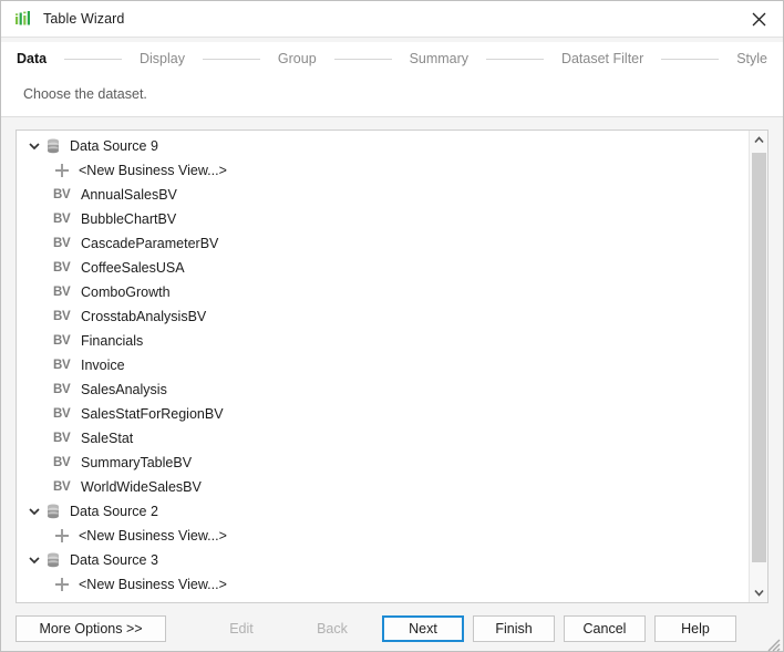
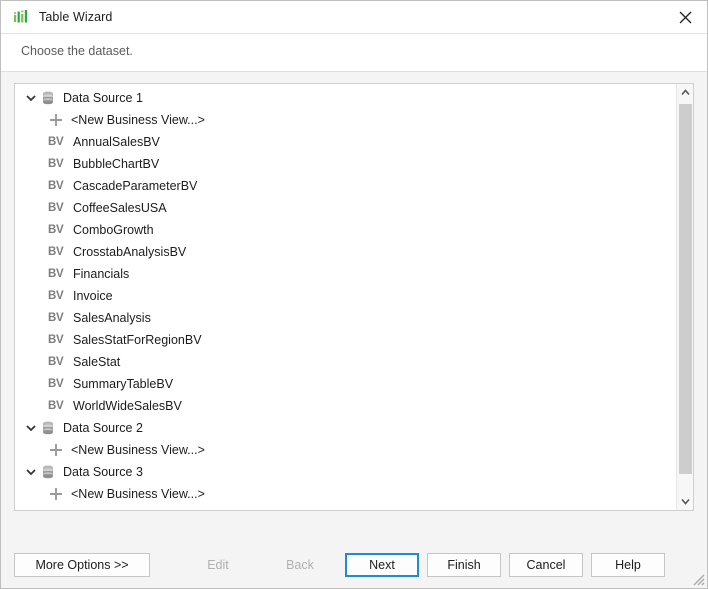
  Table Wizard
- Data
- Display
- Group
- Summary
- Dataset Filter
- Style
  Choose the dataset.
- Data Source 9
+ Data Source 1
  <New Business View...>
  BV
  AnnualSalesBV
  BV
  BubbleChartBV
  BV
  CascadeParameterBV
  BV
  CoffeeSalesUSA
  BV
  ComboGrowth
  BV
  CrosstabAnalysisBV
  BV
  Financials
  BV
  Invoice
  BV
  SalesAnalysis
  BV
  SalesStatForRegionBV
  BV
  SaleStat
  BV
  SummaryTableBV
  BV
  WorldWideSalesBV
  Data Source 2
  <New Business View...>
  Data Source 3
  <New Business View...>
  More Options >>
  Edit
  Back
  Next
  Finish
  Cancel
  Help
